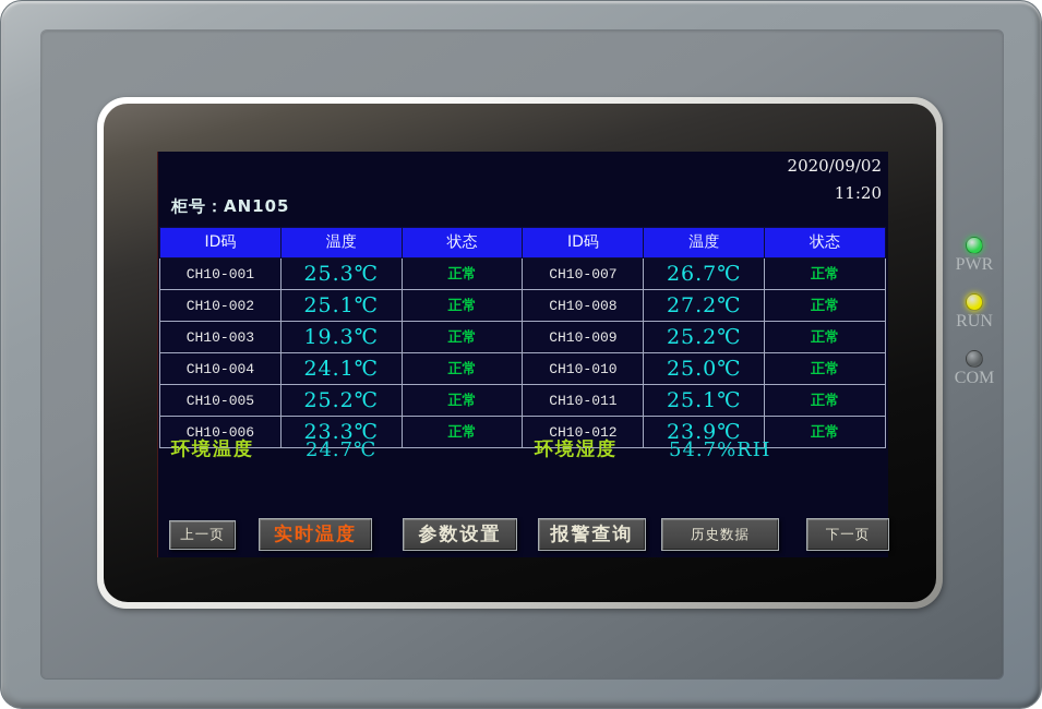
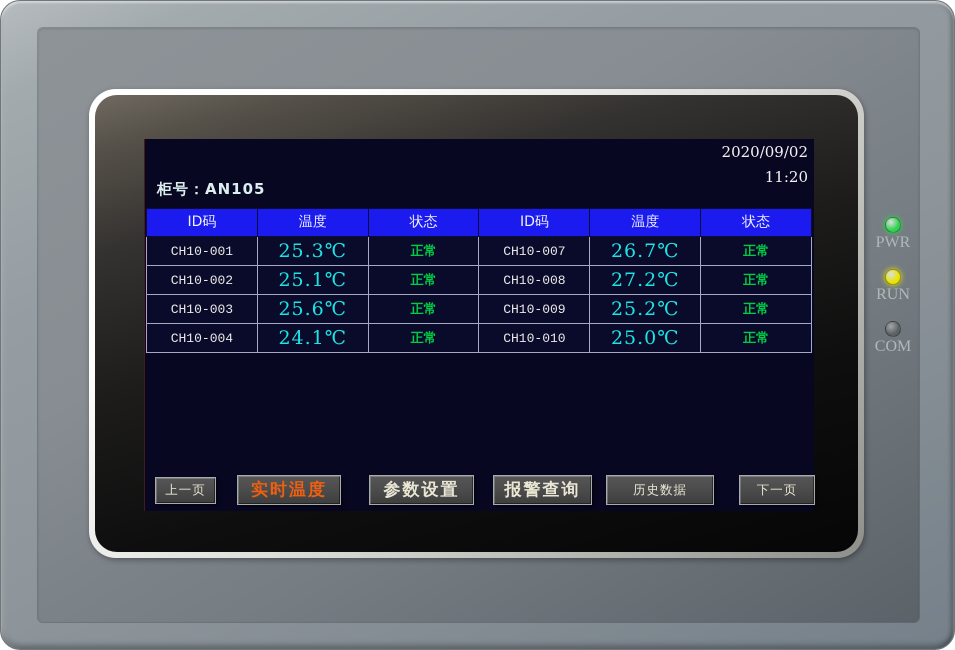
  2020/09/02
  11:20
  柜号：AN105
  ID码	温度	状态	ID码	温度	状态
  CH10-001	25.3℃	正常	CH10-007	26.7℃	正常
  CH10-002	25.1℃	正常	CH10-008	27.2℃	正常
- CH10-003	19.3℃	正常	CH10-009	25.2℃	正常
+ CH10-003	25.6℃	正常	CH10-009	25.2℃	正常
  CH10-004	24.1℃	正常	CH10-010	25.0℃	正常
- CH10-005	25.2℃	正常	CH10-011	25.1℃	正常
- CH10-006	23.3℃	正常	CH10-012	23.9℃	正常
- 环境温度
- 24.7℃
- 环境湿度
- 54.7%RH
  上一页
  实时温度
  参数设置
  报警查询
  历史数据
  下一页
  PWR
  RUN
  COM
